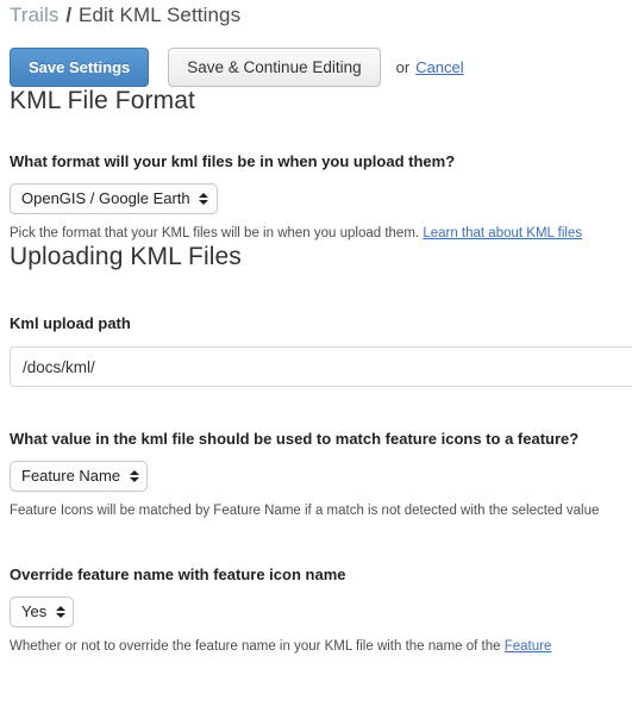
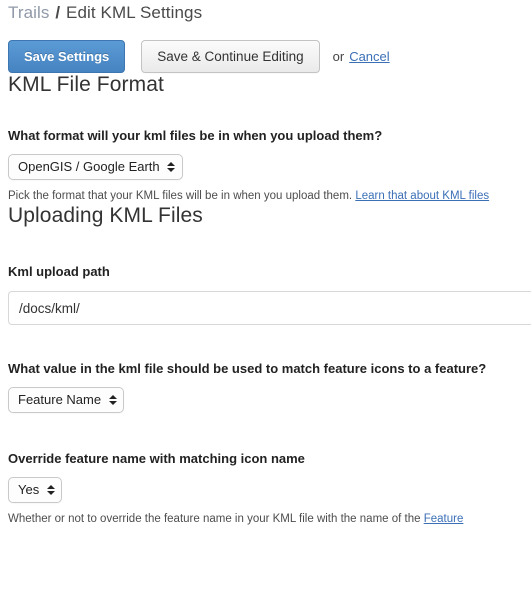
  Trails / Edit KML Settings
  Save Settings
  Save & Continue Editing
  or
  Cancel
  KML File Format
  What format will your kml files be in when you upload them?
  OpenGIS / Google Earth
  Pick the format that your KML files will be in when you upload them. Learn that about KML files
  Uploading KML Files
  Kml upload path
  /docs/kml/
  What value in the kml file should be used to match feature icons to a feature?
  Feature Name
- Feature Icons will be matched by Feature Name if a match is not detected with the selected value
- Override feature name with feature icon name
+ Override feature name with matching icon name
  Yes
  Whether or not to override the feature name in your KML file with the name of the Feature
